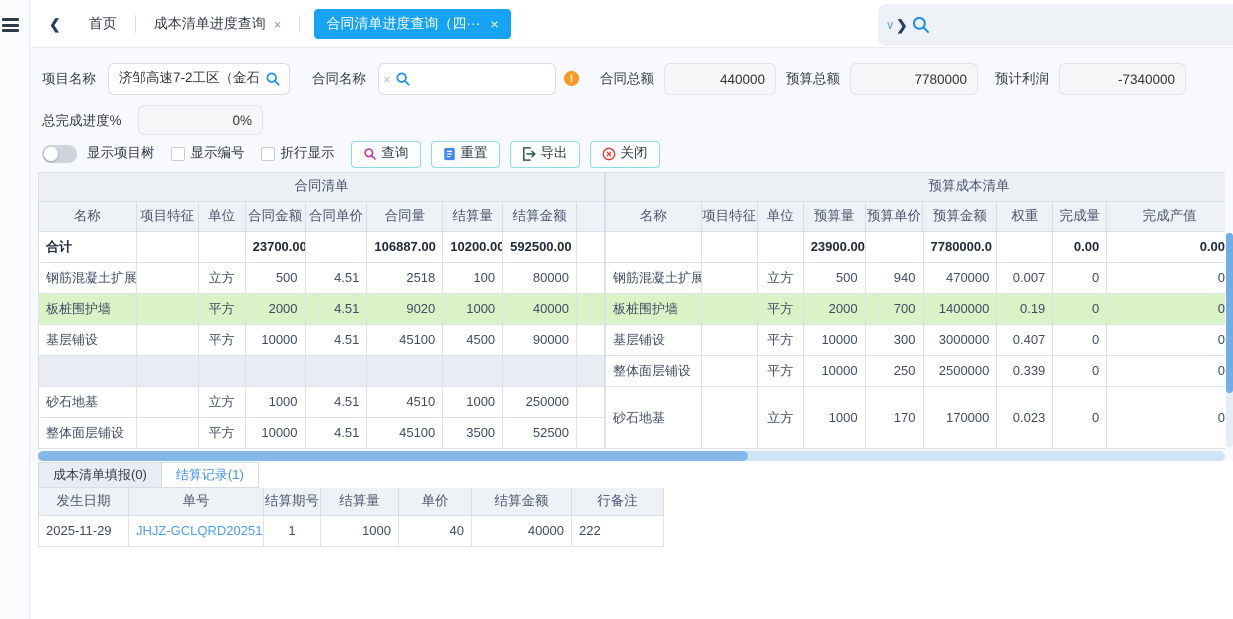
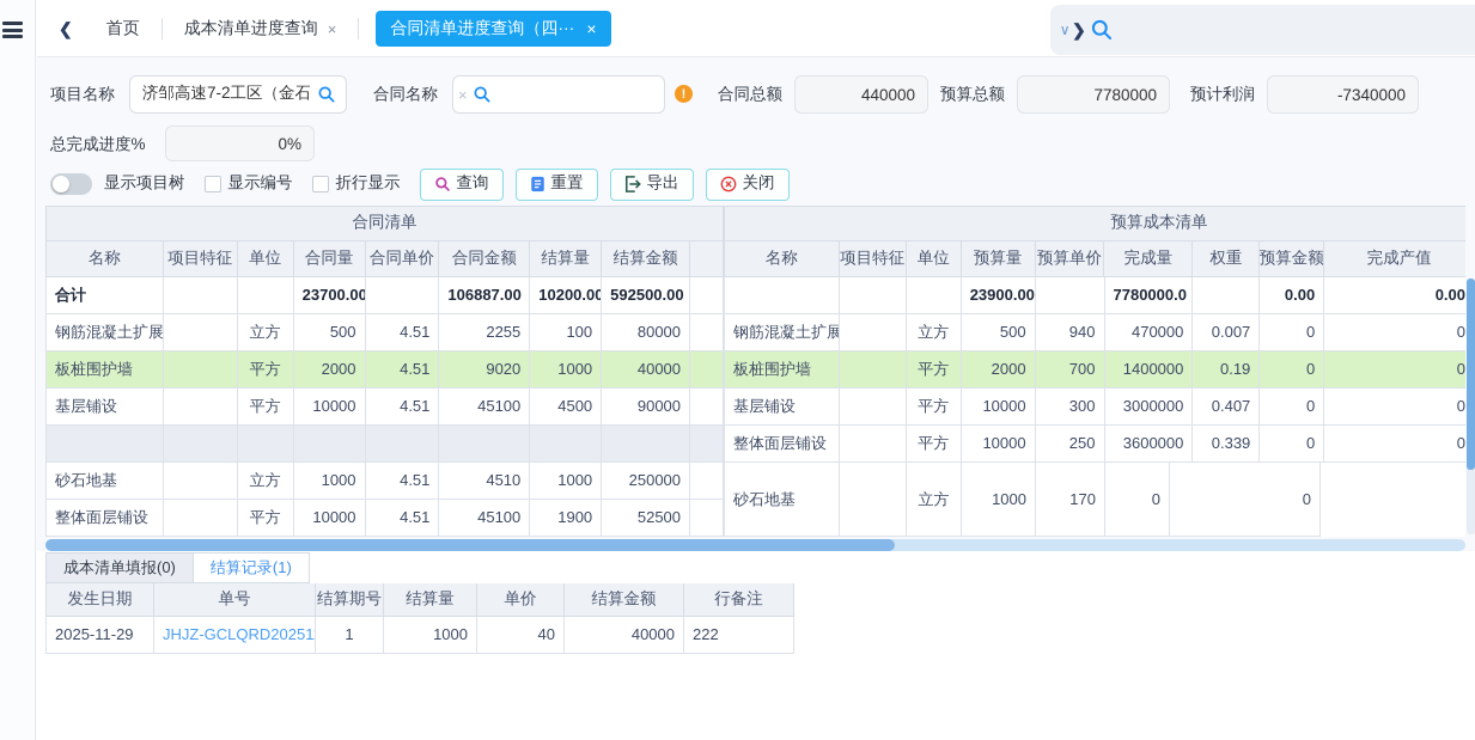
  ❮
  首页
  成本清单进度查询
  ×
  合同清单进度查询（四···
  ×
  ❯
  ∨
  项目名称
  济邹高速7-2工区（金石
  合同名称
  ×
  !
  合同总额
  440000
  预算总额
  7780000
  预计利润
  -7340000
  总完成进度%
  0%
  显示项目树
  显示编号
  折行显示
  查询
  重置
  导出
  关闭
  合同清单
  名称
  项目特征
  单位
- 合同金额
+ 合同量
  合同单价
- 合同量
+ 合同金额
  结算量
  结算金额
  合计
  23700.00
  106887.00
  10200.00
  592500.00
  钢筋混凝土扩展
  立方
  500
  4.51
- 2518
+ 2255
  100
  80000
  板桩围护墙
  平方
  2000
  4.51
  9020
  1000
  40000
  基层铺设
  平方
  10000
  4.51
  45100
  4500
  90000
  砂石地基
  立方
  1000
  4.51
  4510
  1000
  250000
  整体面层铺设
  平方
  10000
  4.51
  45100
- 3500
+ 1900
  52500
  预算成本清单
  名称
  项目特征
  单位
  预算量
  预算单价
- 预算金额
+ 完成量
  权重
- 完成量
+ 预算金额
  完成产值
  23900.00
  7780000.0
  0.00
  0.00
  钢筋混凝土扩展
  立方
  500
  940
  470000
  0.007
  0
  0
  板桩围护墙
  平方
  2000
  700
  1400000
  0.19
  0
  0
  基层铺设
  平方
  10000
  300
  3000000
  0.407
  0
  0
  整体面层铺设
  平方
  10000
  250
- 2500000
+ 3600000
  0.339
  0
  0
  砂石地基
  立方
  1000
  170
- 170000
- 0.023
  0
  0
  成本清单填报(0)
  结算记录(1)
  发生日期
  单号
  结算期号
  结算量
  单价
  结算金额
  行备注
  2025-11-29
  JHJZ-GCLQRD20251
  1
  1000
  40
  40000
  222
